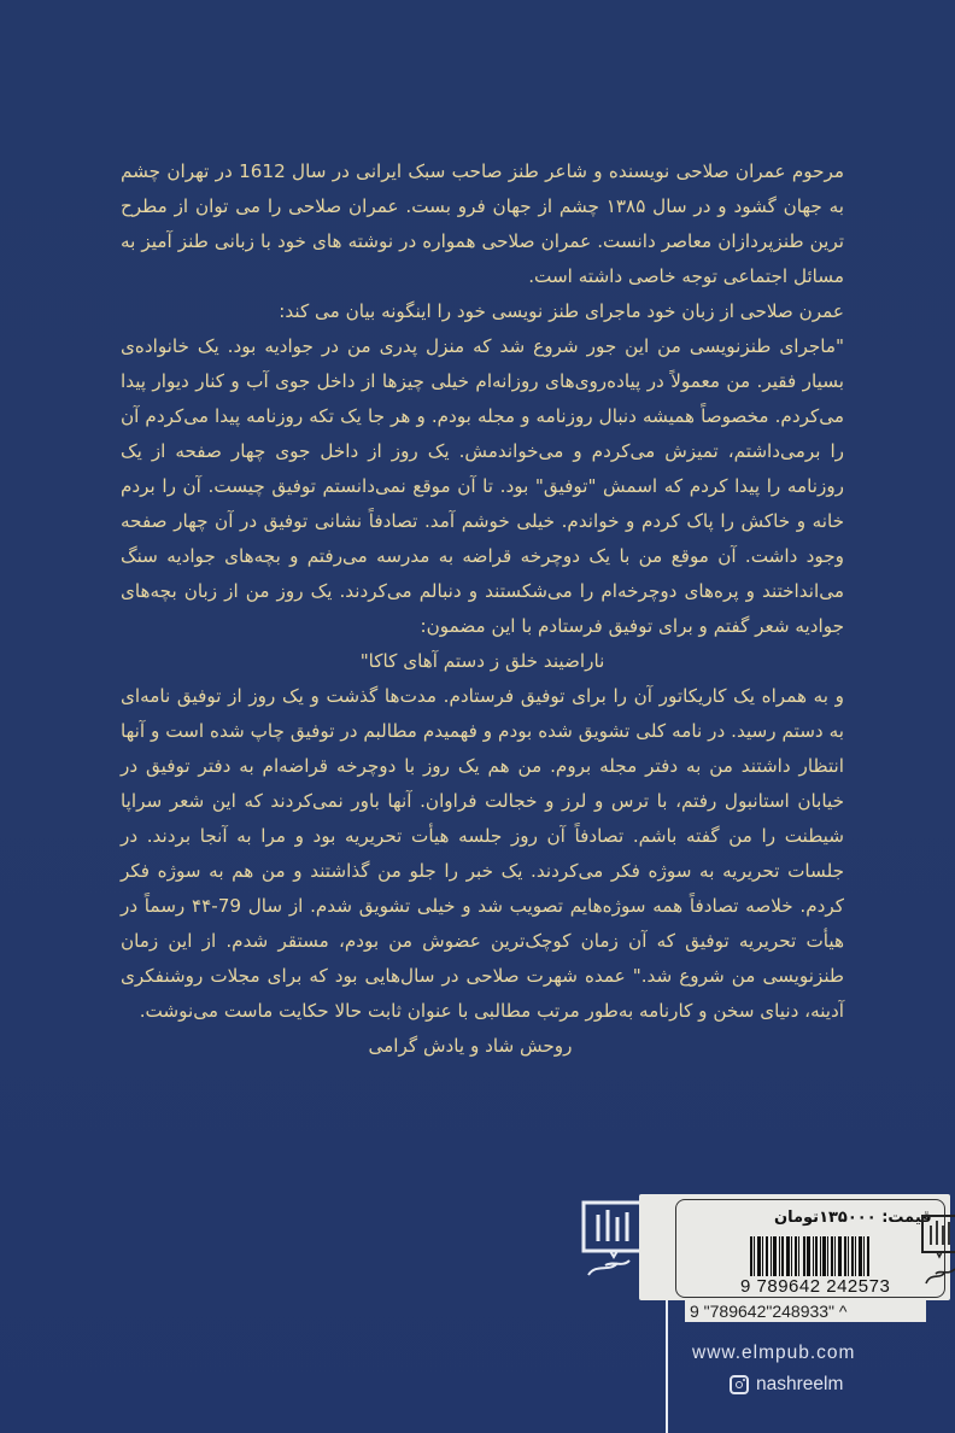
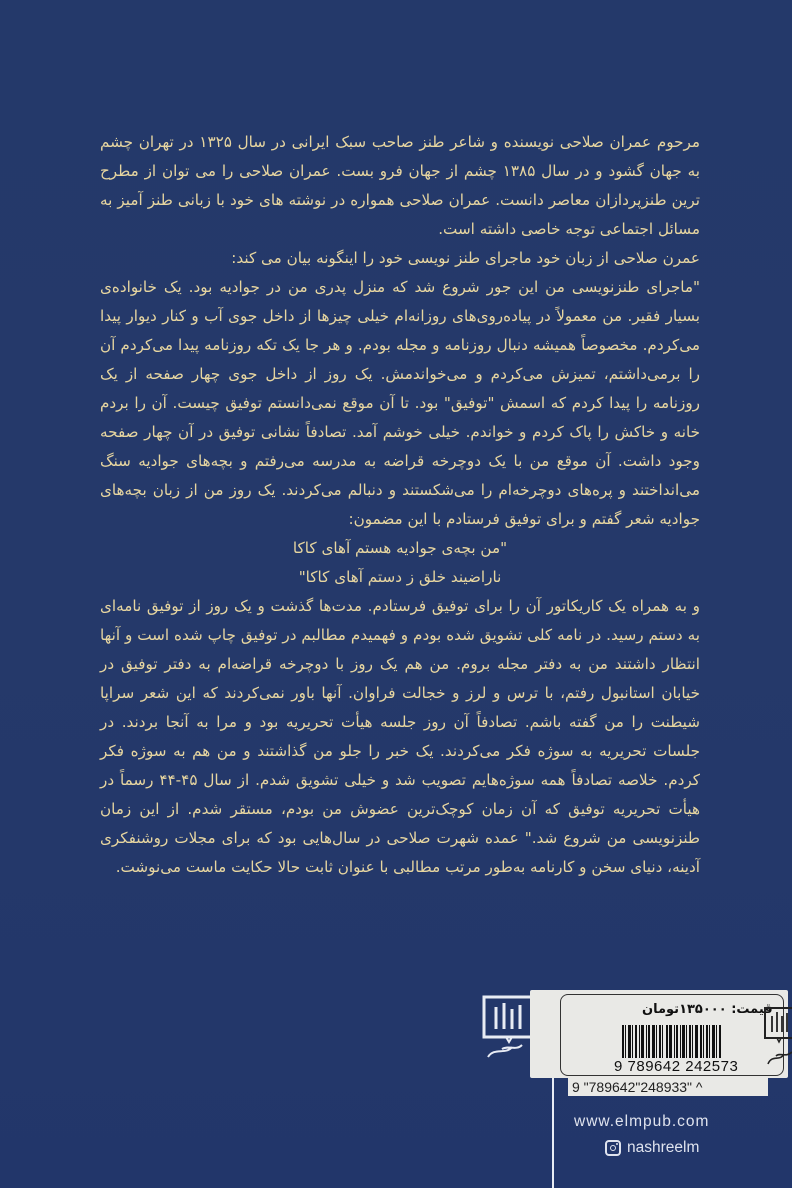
- مرحوم عمران صلاحی نویسنده و شاعر طنز صاحب سبک ایرانی در سال 1612 در تهران چشم به جهان گشود و در سال ۱۳۸۵ چشم از جهان فرو بست. عمران صلاحی را می توان از مطرح ترین طنزپردازان معاصر دانست. عمران صلاحی همواره در نوشته های خود با زبانی طنز آمیز به مسائل اجتماعی توجه خاصی داشته است.
+ مرحوم عمران صلاحی نویسنده و شاعر طنز صاحب سبک ایرانی در سال ۱۳۲۵ در تهران چشم به جهان گشود و در سال ۱۳۸۵ چشم از جهان فرو بست. عمران صلاحی را می توان از مطرح ترین طنزپردازان معاصر دانست. عمران صلاحی همواره در نوشته های خود با زبانی طنز آمیز به مسائل اجتماعی توجه خاصی داشته است.
  عمرن صلاحی از زبان خود ماجرای طنز نویسی خود را اینگونه بیان می کند:
  "ماجرای طنزنویسی من این جور شروع شد که منزل پدری من در جوادیه بود. یک خانواده‌ی بسیار فقیر. من معمولاً در پیاده‌روی‌های روزانه‌ام خیلی چیزها از داخل جوی آب و کنار دیوار پیدا می‌کردم. مخصوصاً همیشه دنبال روزنامه و مجله بودم. و هر جا یک تکه روزنامه پیدا می‌کردم آن را برمی‌داشتم، تمیزش می‌کردم و می‌خواندمش. یک روز از داخل جوی چهار صفحه از یک روزنامه را پیدا کردم که اسمش "توفیق" بود. تا آن موقع نمی‌دانستم توفیق چیست. آن را بردم خانه و خاکش را پاک کردم و خواندم. خیلی خوشم آمد. تصادفاً نشانی توفیق در آن چهار صفحه وجود داشت. آن موقع من با یک دوچرخه قراضه به مدرسه می‌رفتم و بچه‌های جوادیه سنگ می‌انداختند و پره‌های دوچرخه‌ام را می‌شکستند و دنبالم می‌کردند. یک روز من از زبان بچه‌های جوادیه شعر گفتم و برای توفیق فرستادم با این مضمون:
+ "من بچه‌ی جوادیه هستم آهای کاکا
  ناراضیند خلق ز دستم آهای کاکا"
- و به همراه یک کاریکاتور آن را برای توفیق فرستادم. مدت‌ها گذشت و یک روز از توفیق نامه‌ای به دستم رسید. در نامه کلی تشویق شده بودم و فهمیدم مطالبم در توفیق چاپ شده است و آنها انتظار داشتند من به دفتر مجله بروم. من هم یک روز با دوچرخه قراضه‌ام به دفتر توفیق در خیابان استانبول رفتم، با ترس و لرز و خجالت فراوان. آنها باور نمی‌کردند که این شعر سراپا شیطنت را من گفته باشم. تصادفاً آن روز جلسه هیأت تحریریه بود و مرا به آنجا بردند. در جلسات تحریریه به سوژه فکر می‌کردند. یک خبر را جلو من گذاشتند و من هم به سوژه فکر کردم. خلاصه تصادفاً همه سوژه‌هایم تصویب شد و خیلی تشویق شدم. از سال 79-۴۴ رسماً در هیأت تحریریه توفیق که آن زمان کوچک‌ترین عضوش من بودم، مستقر شدم. از این زمان طنزنویسی من شروع شد." عمده شهرت صلاحی در سال‌هایی بود که برای مجلات روشنفکری آدینه، دنیای سخن و کارنامه به‌طور مرتب مطالبی با عنوان ثابت حالا حکایت ماست می‌نوشت.
+ و به همراه یک کاریکاتور آن را برای توفیق فرستادم. مدت‌ها گذشت و یک روز از توفیق نامه‌ای به دستم رسید. در نامه کلی تشویق شده بودم و فهمیدم مطالبم در توفیق چاپ شده است و آنها انتظار داشتند من به دفتر مجله بروم. من هم یک روز با دوچرخه قراضه‌ام به دفتر توفیق در خیابان استانبول رفتم، با ترس و لرز و خجالت فراوان. آنها باور نمی‌کردند که این شعر سراپا شیطنت را من گفته باشم. تصادفاً آن روز جلسه هیأت تحریریه بود و مرا به آنجا بردند. در جلسات تحریریه به سوژه فکر می‌کردند. یک خبر را جلو من گذاشتند و من هم به سوژه فکر کردم. خلاصه تصادفاً همه سوژه‌هایم تصویب شد و خیلی تشویق شدم. از سال ۴۵-۴۴ رسماً در هیأت تحریریه توفیق که آن زمان کوچک‌ترین عضوش من بودم، مستقر شدم. از این زمان طنزنویسی من شروع شد." عمده شهرت صلاحی در سال‌هایی بود که برای مجلات روشنفکری آدینه، دنیای سخن و کارنامه به‌طور مرتب مطالبی با عنوان ثابت حالا حکایت ماست می‌نوشت.
- روحش شاد و یادش گرامی
  قیمت: ۱۳۵۰۰۰تومان
  9 789642 242573
  9 "789642"248933" ^
  www.elmpub.com
  nashreelm
